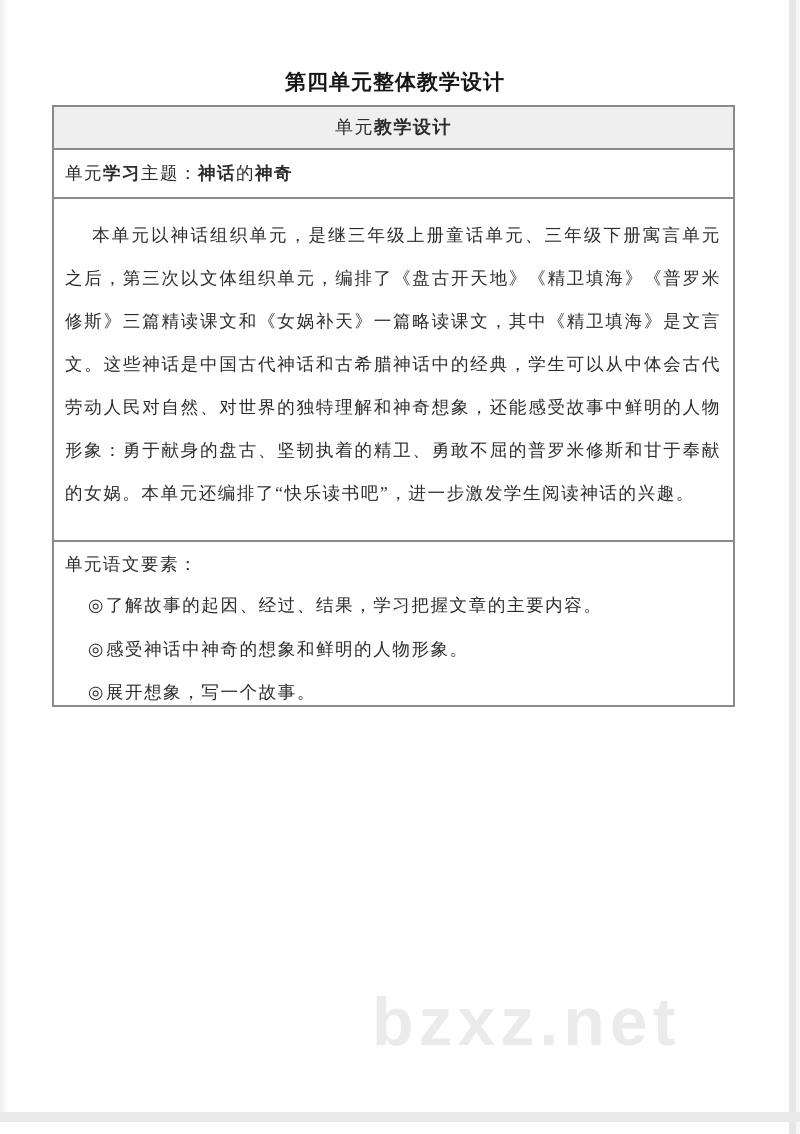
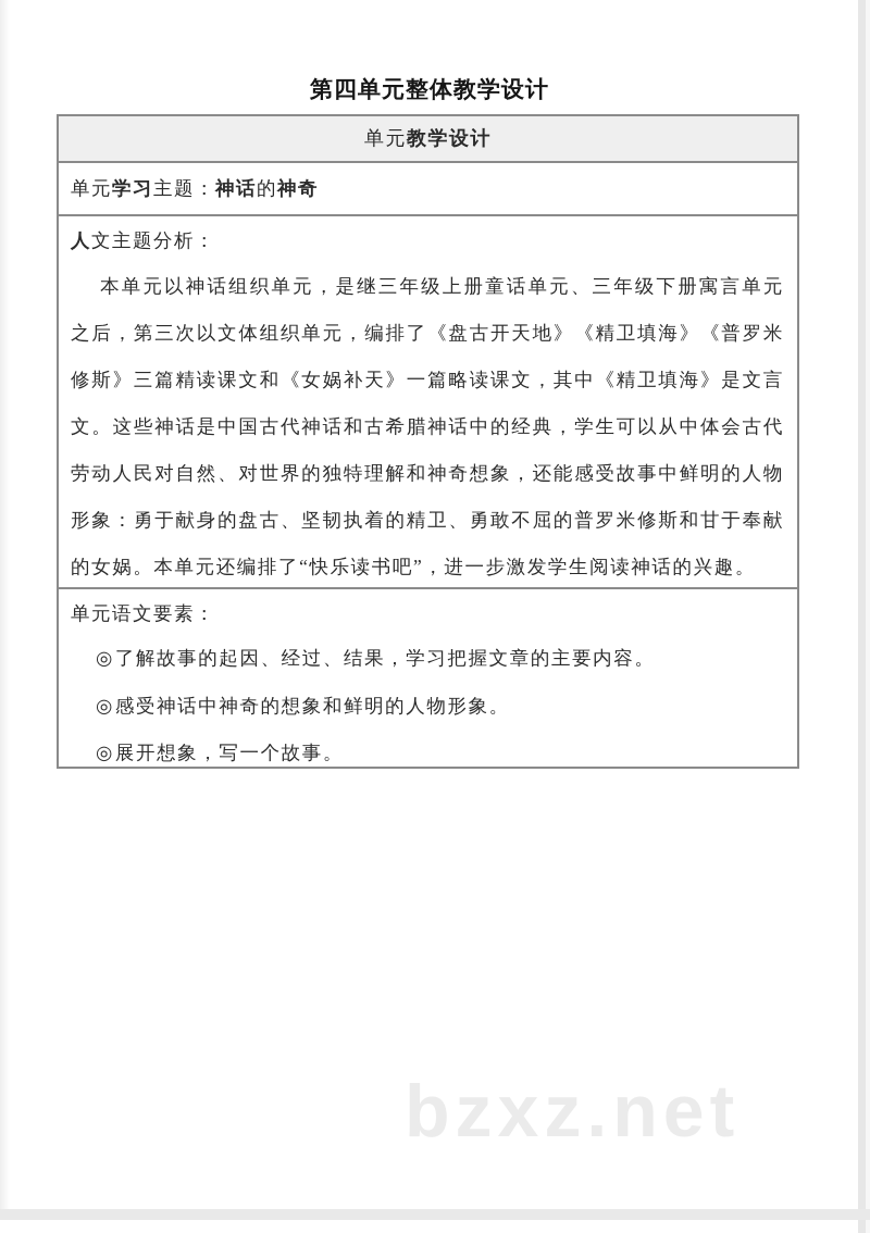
  第四单元整体教学设计
  单元教学设计
  单元学习主题：神话的神奇
+ 人文主题分析：
  本单元以神话组织单元，是继三年级上册童话单元、三年级下册寓言单元之后，第三次以文体组织单元，编排了《盘古开天地》《精卫填海》《普罗米修斯》三篇精读课文和《女娲补天》一篇略读课文，其中《精卫填海》是文言文。这些神话是中国古代神话和古希腊神话中的经典，学生可以从中体会古代劳动人民对自然、对世界的独特理解和神奇想象，还能感受故事中鲜明的人物形象：勇于献身的盘古、坚韧执着的精卫、勇敢不屈的普罗米修斯和甘于奉献的女娲。本单元还编排了“快乐读书吧”，进一步激发学生阅读神话的兴趣。
  单元语文要素：
  ◎了解故事的起因、经过、结果，学习把握文章的主要内容。
  ◎感受神话中神奇的想象和鲜明的人物形象。
  ◎展开想象，写一个故事。
